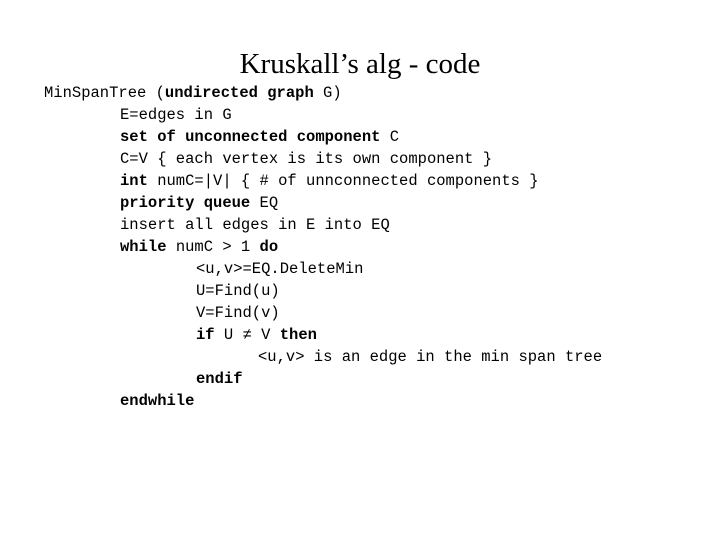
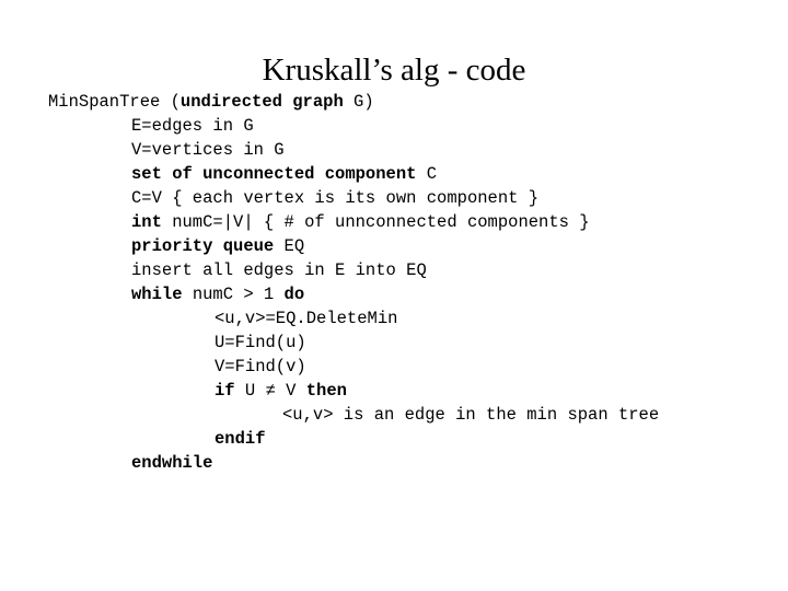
  Kruskall’s alg - code
  MinSpanTree (undirected graph G)
  E=edges in G
+ V=vertices in G
  set of unconnected component C
  C=V { each vertex is its own component }
  int numC=|V| { # of unnconnected components }
  priority queue EQ
  insert all edges in E into EQ
  while numC > 1 do
  <u,v>=EQ.DeleteMin
  U=Find(u)
  V=Find(v)
  if U ≠ V then
  <u,v> is an edge in the min span tree
  endif
  endwhile
